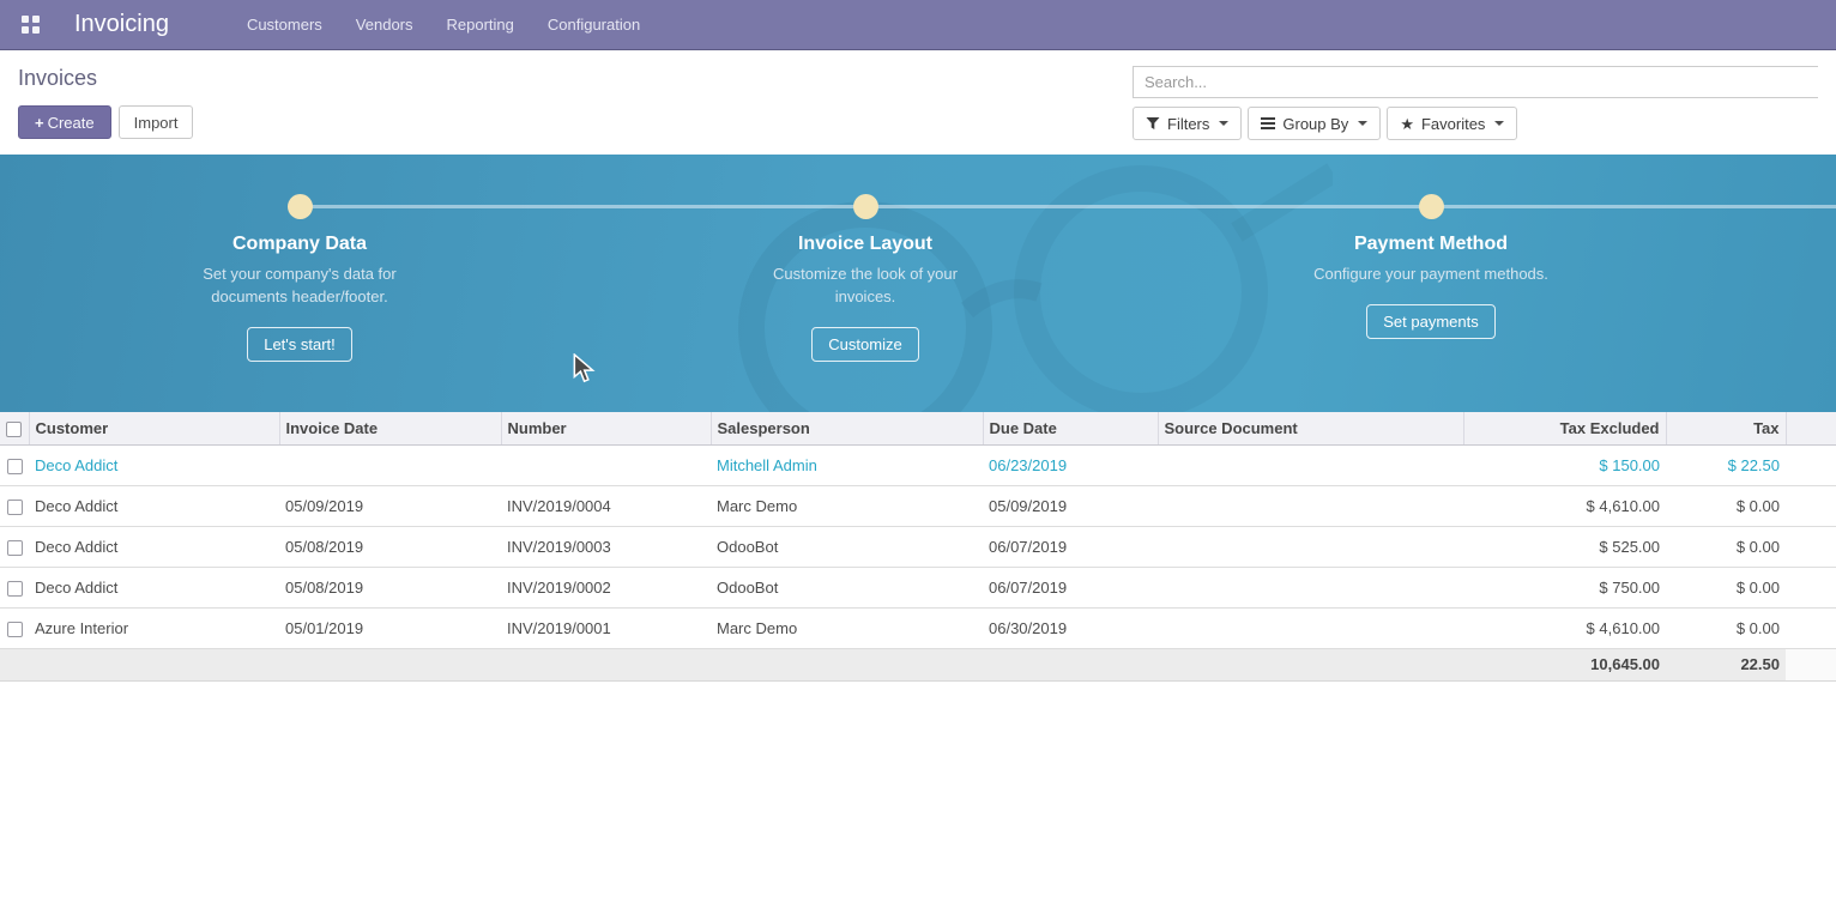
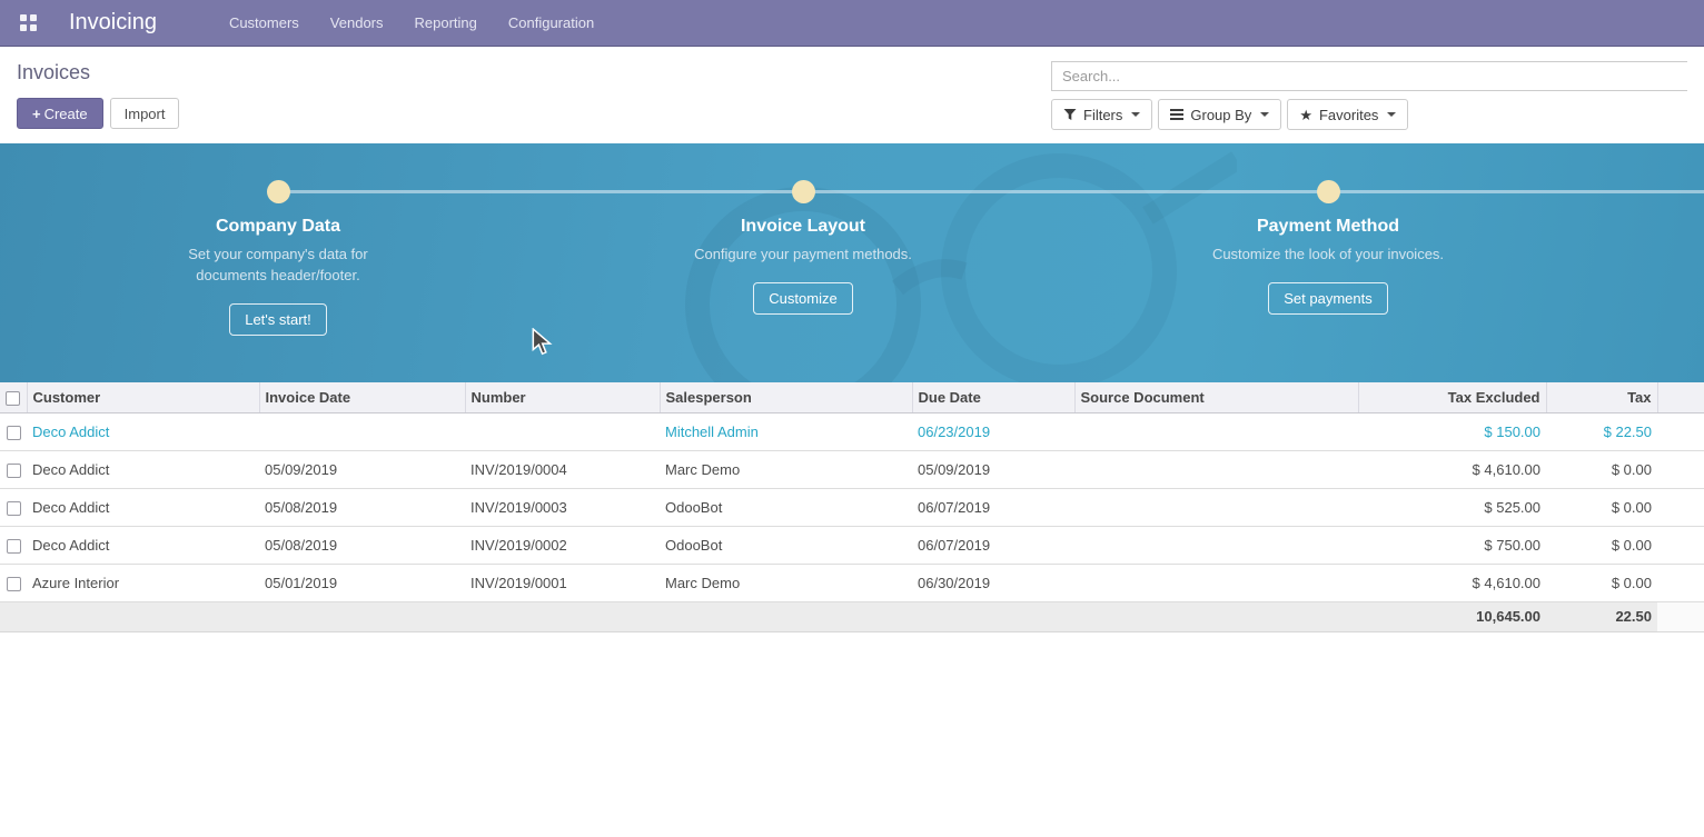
  Invoicing
  Customers
  Vendors
  Reporting
  Configuration
  Invoices
  + Create
  Import
  Search...
  Filters
  Group By
  ★
  Favorites
  Company Data
  Set your company's data for documents header/footer.
  Let's start!
  Invoice Layout
- Customize the look of your invoices.
+ Configure your payment methods.
  Customize
  Payment Method
- Configure your payment methods.
+ Customize the look of your invoices.
  Set payments
  	Customer	Invoice Date	Number	Salesperson	Due Date	Source Document	Tax Excluded	Tax
  	Deco Addict			Mitchell Admin	06/23/2019		$ 150.00	$ 22.50
  	Deco Addict	05/09/2019	INV/2019/0004	Marc Demo	05/09/2019		$ 4,610.00	$ 0.00
  	Deco Addict	05/08/2019	INV/2019/0003	OdooBot	06/07/2019		$ 525.00	$ 0.00
  	Deco Addict	05/08/2019	INV/2019/0002	OdooBot	06/07/2019		$ 750.00	$ 0.00
  	Azure Interior	05/01/2019	INV/2019/0001	Marc Demo	06/30/2019		$ 4,610.00	$ 0.00
  							10,645.00	22.50
